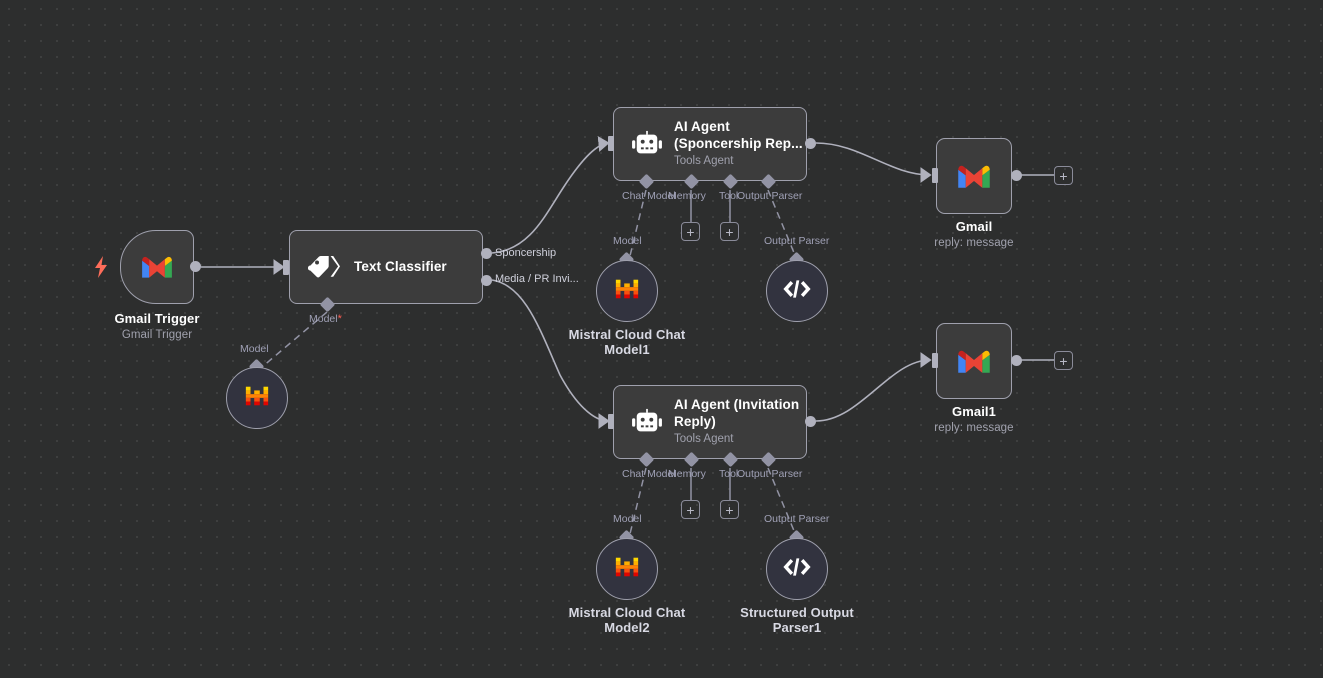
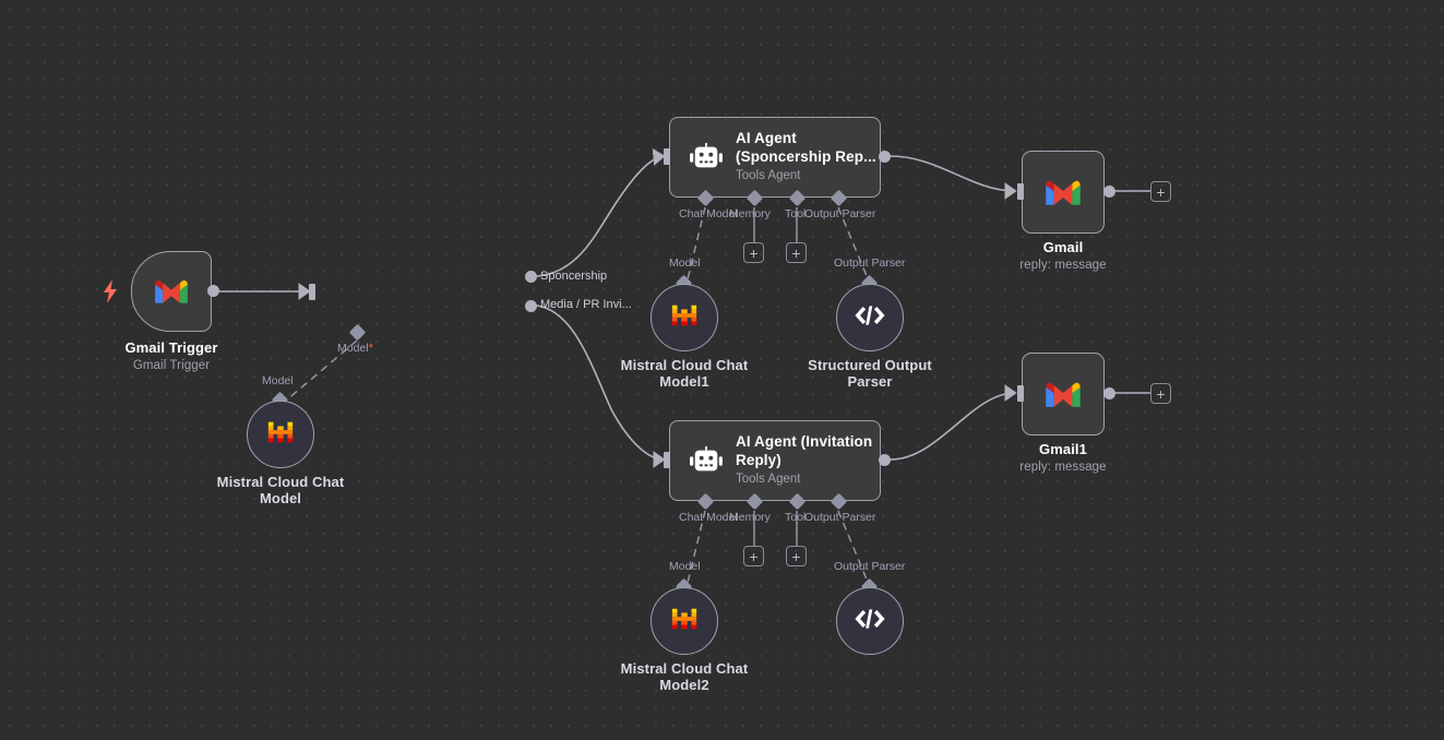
  Gmail Trigger
  Gmail Trigger
- Text Classifier
  Sponcership
  Media / PR Invi...
  Model*
  Model
+ Mistral Cloud Chat Model
  AI Agent (Sponcership Rep...
  Tools Agent
  Chat Model
  Memory
  Tool
  Output Parser
  +
  +
  Model
  Output Parser
  Mistral Cloud Chat Model1
+ Structured Output Parser
  +
  Gmail
  reply: message
  AI Agent (Invitation Reply)
  Tools Agent
  Chat Model
  Memory
  Tool
  Output Parser
  +
  +
  Model
  Output Parser
  Mistral Cloud Chat Model2
- Structured Output Parser1
  +
  Gmail1
  reply: message
